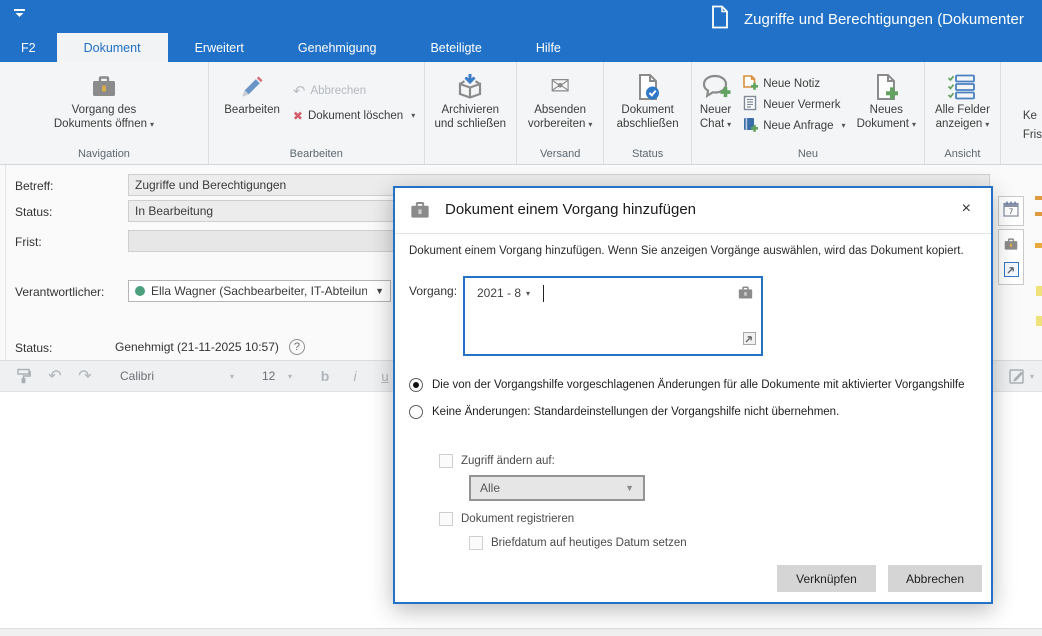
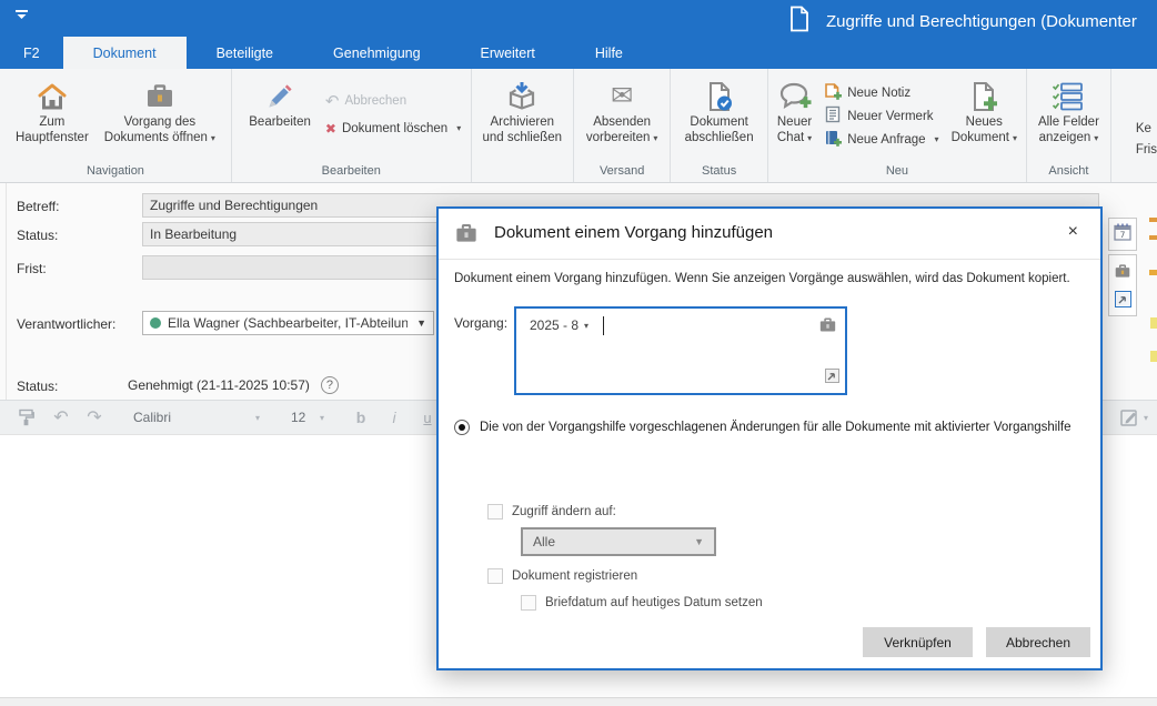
  Zugriffe und Berechtigungen (Dokumenter
  F2
  Dokument
- Erweitert
+ Beteiligte
  Genehmigung
- Beteiligte
+ Erweitert
  Hilfe
+ Zum
+ Hauptfenster
  Vorgang des
  Dokuments öffnen ▾
  Navigation
  Bearbeiten
  ↶
  Abbrechen
  ✖
  Dokument löschen
  ▾
  Bearbeiten
  Archivieren
  und schließen
  ✉
  Absenden
  vorbereiten ▾
  Versand
  Dokument
  abschließen
  Status
  Neuer
  Chat ▾
  Neue Notiz
  Neuer Vermerk
  Neue Anfrage
  ▾
  Neues
  Dokument ▾
  Neu
  Alle Felder
  anzeigen ▾
  Ansicht
  Ke
  Fris
  Betreff:
  Zugriffe und Berechtigungen
  Status:
  In Bearbeitung
  Frist:
  Verantwortlicher:
  Ella Wagner (Sachbearbeiter, IT-Abteilun
  ▼
  Status:
  Genehmigt (21-11-2025 10:57)
  ?
  7
  ↶
  ↷
  Calibri
  ▾
  12
  ▾
  b
  i
  u
  ▾
  Dokument einem Vorgang hinzufügen
  ×
  Dokument einem Vorgang hinzufügen. Wenn Sie anzeigen Vorgänge auswählen, wird das Dokument kopiert.
  Vorgang:
- 2021 - 8
+ 2025 - 8
  ▾
  Die von der Vorgangshilfe vorgeschlagenen Änderungen für alle Dokumente mit aktivierter Vorgangshilfe
- Keine Änderungen: Standardeinstellungen der Vorgangshilfe nicht übernehmen.
  Zugriff ändern auf:
  Alle
  ▼
  Dokument registrieren
  Briefdatum auf heutiges Datum setzen
  Verknüpfen
  Abbrechen
